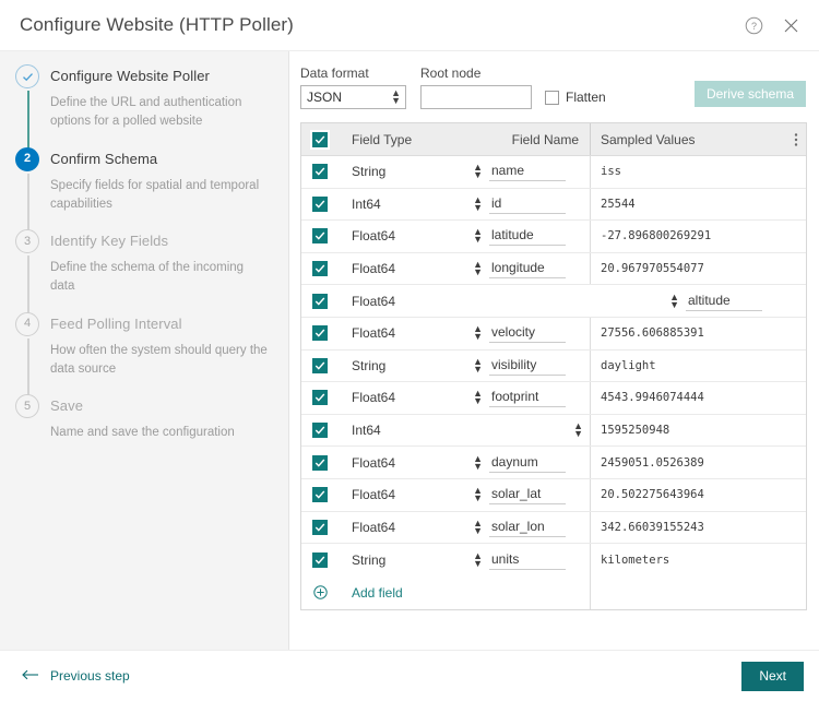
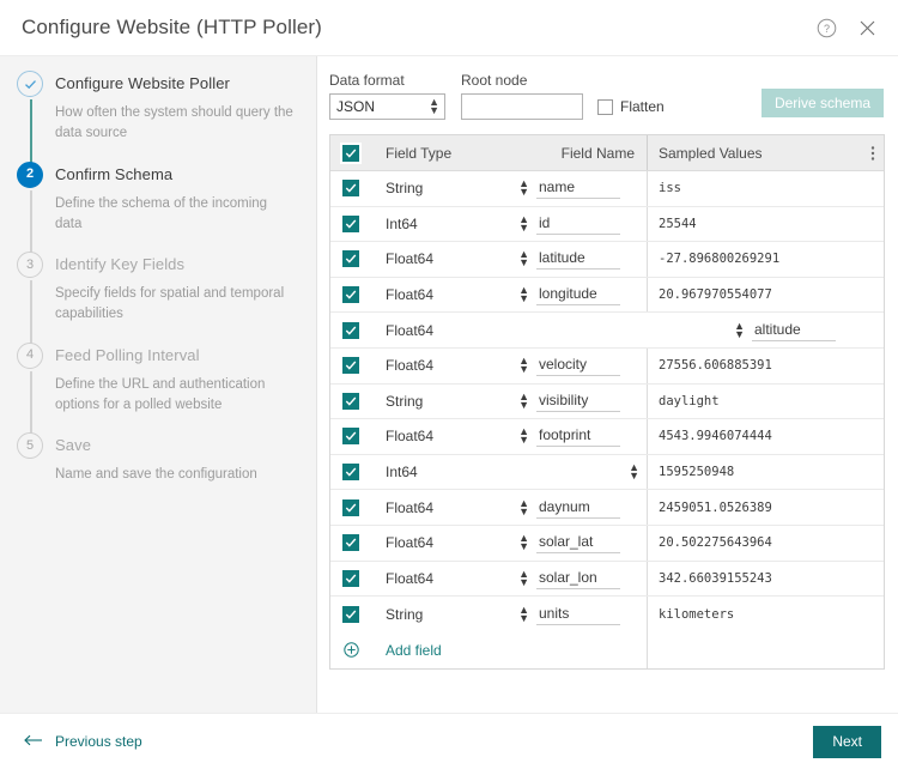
  Configure Website (HTTP Poller)
  ?
  Configure Website Poller
- Define the URL and authentication options for a polled website
+ How often the system should query the data source
  2
  Confirm Schema
- Specify fields for spatial and temporal capabilities
+ Define the schema of the incoming data
  3
  Identify Key Fields
- Define the schema of the incoming data
+ Specify fields for spatial and temporal capabilities
  4
  Feed Polling Interval
- How often the system should query the data source
+ Define the URL and authentication options for a polled website
  5
  Save
  Name and save the configuration
  Data format
  JSON
  ▲
  ▼
  Root node
  Flatten
  Derive schema
  Field Type
  Field Name
  Sampled Values
  String
  ▲
  ▼
  name
  iss
  Int64
  ▲
  ▼
  id
  25544
  Float64
  ▲
  ▼
  latitude
  -27.896800269291
  Float64
  ▲
  ▼
  longitude
  20.967970554077
  Float64
  ▲
  ▼
  altitude
  Float64
  ▲
  ▼
  velocity
  27556.606885391
  String
  ▲
  ▼
  visibility
  daylight
  Float64
  ▲
  ▼
  footprint
  4543.9946074444
  Int64
  ▲
  ▼
  1595250948
  Float64
  ▲
  ▼
  daynum
  2459051.0526389
  Float64
  ▲
  ▼
  solar_lat
  20.502275643964
  Float64
  ▲
  ▼
  solar_lon
  342.66039155243
  String
  ▲
  ▼
  units
  kilometers
  Add field
  Previous step
  Next
